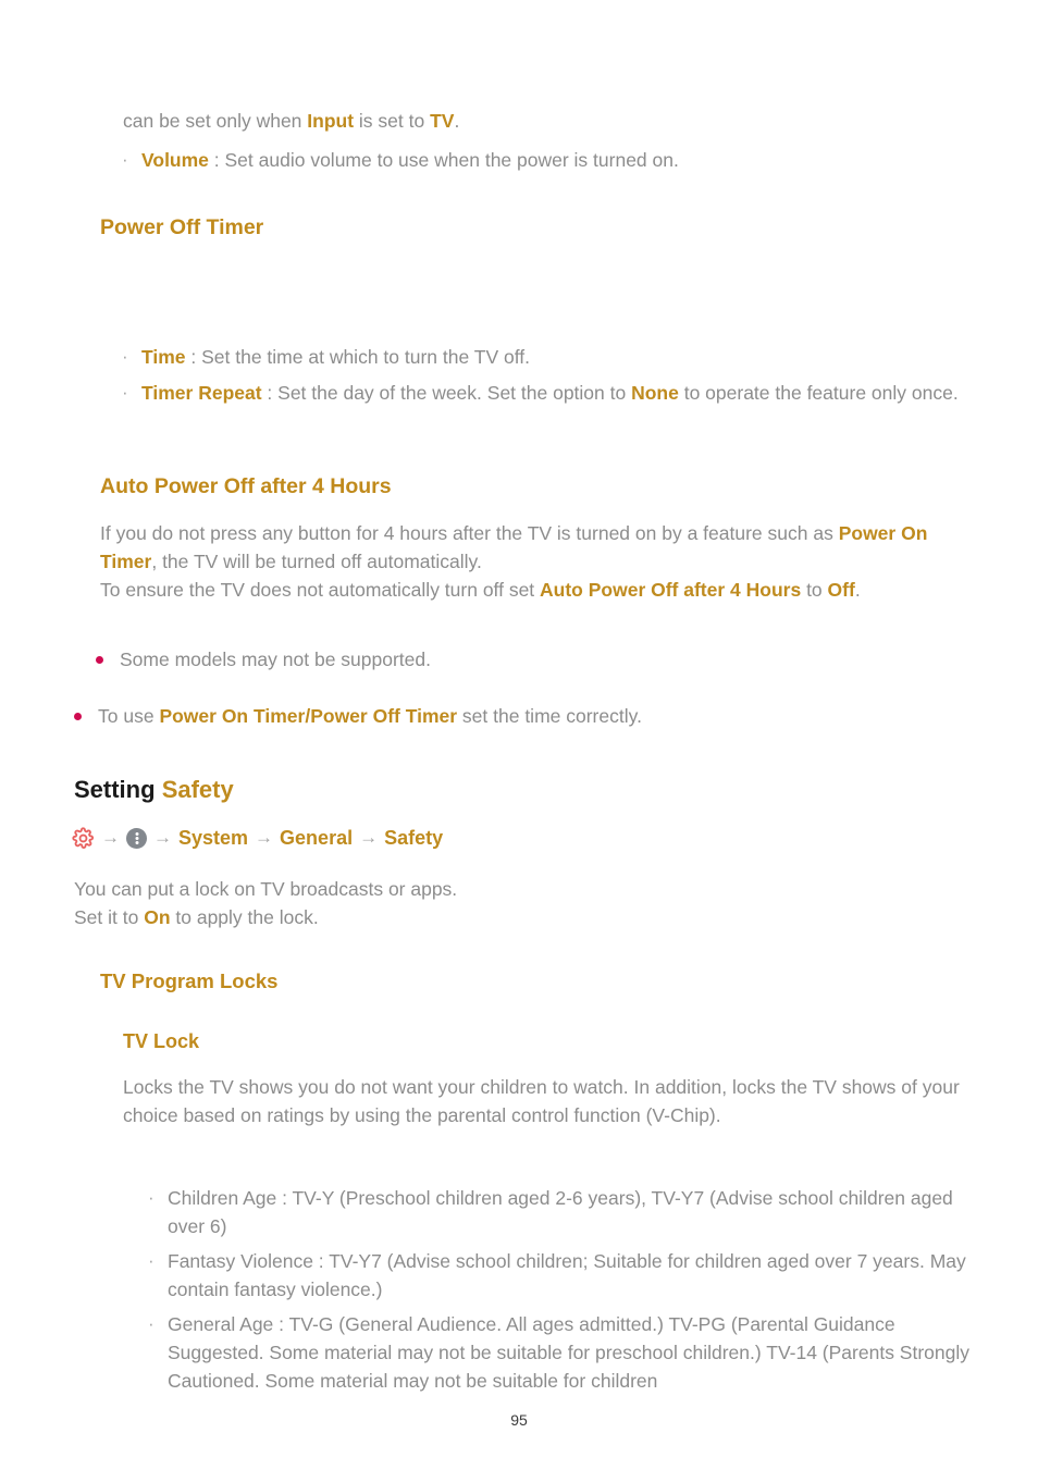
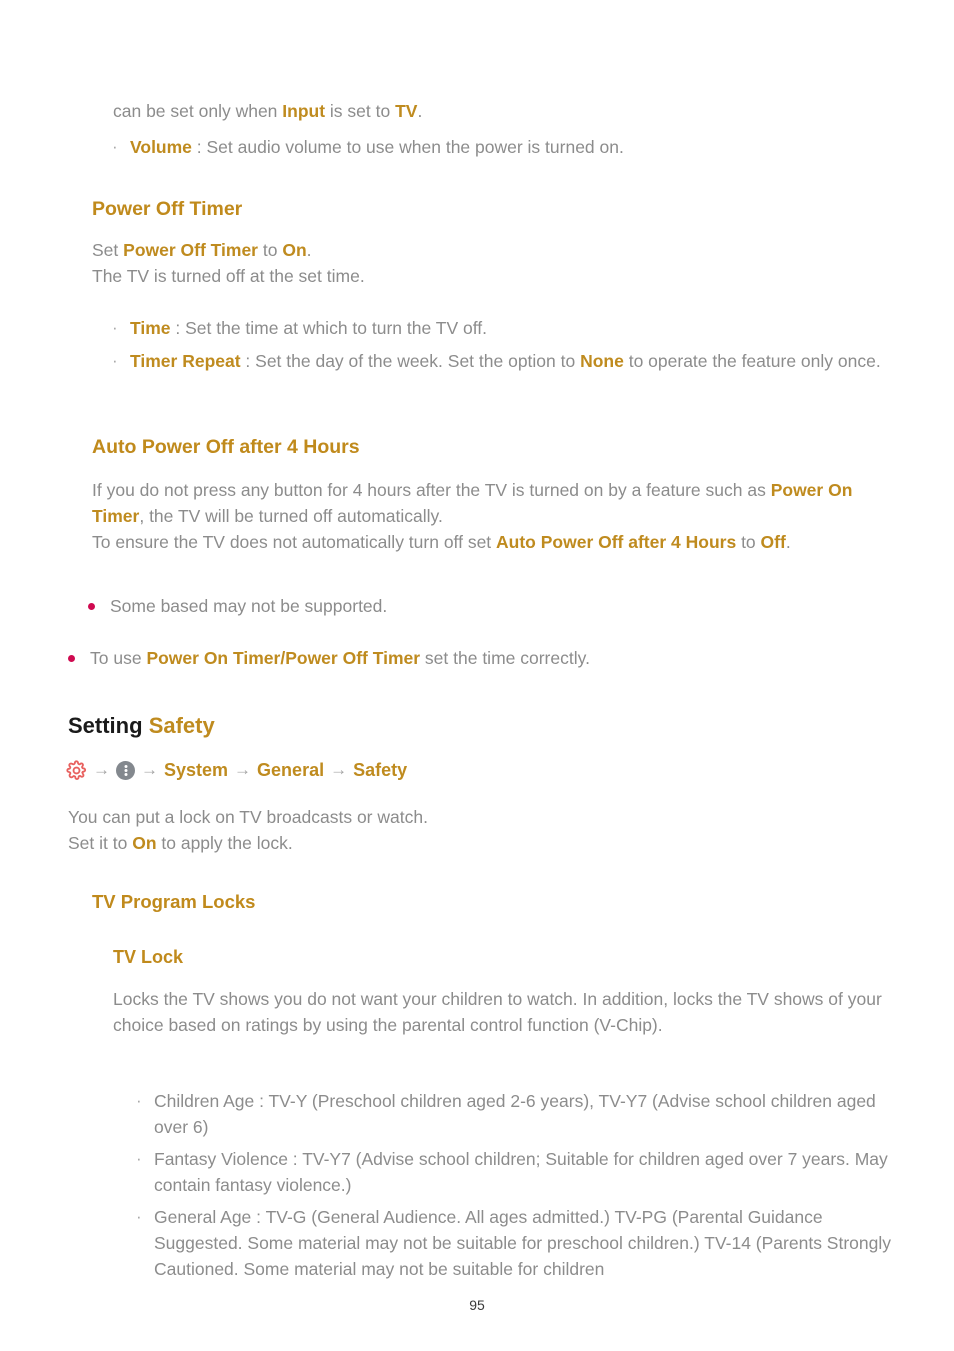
  can be set only when Input is set to TV.
  ·
  Volume : Set audio volume to use when the power is turned on.
  Power Off Timer
+ Set Power Off Timer to On.
+ The TV is turned off at the set time.
  ·
  Time : Set the time at which to turn the TV off.
  ·
  Timer Repeat : Set the day of the week. Set the option to None to operate the feature only once.
  Auto Power Off after 4 Hours
  If you do not press any button for 4 hours after the TV is turned on by a feature such as Power On Timer, the TV will be turned off automatically.
  To ensure the TV does not automatically turn off set Auto Power Off after 4 Hours to Off.
- Some models may not be supported.
+ Some based may not be supported.
  To use Power On Timer/Power Off Timer set the time correctly.
  Setting Safety
  →
  →
  System
  →
  General
  →
  Safety
- You can put a lock on TV broadcasts or apps.
+ You can put a lock on TV broadcasts or watch.
  Set it to On to apply the lock.
  TV Program Locks
  TV Lock
  Locks the TV shows you do not want your children to watch. In addition, locks the TV shows of your choice based on ratings by using the parental control function (V-Chip).
  ·
  Children Age : TV-Y (Preschool children aged 2-6 years), TV-Y7 (Advise school children aged over 6)
  ·
  Fantasy Violence : TV-Y7 (Advise school children; Suitable for children aged over 7 years. May contain fantasy violence.)
  ·
  General Age : TV-G (General Audience. All ages admitted.) TV-PG (Parental Guidance Suggested. Some material may not be suitable for preschool children.) TV-14 (Parents Strongly Cautioned. Some material may not be suitable for children
  95
